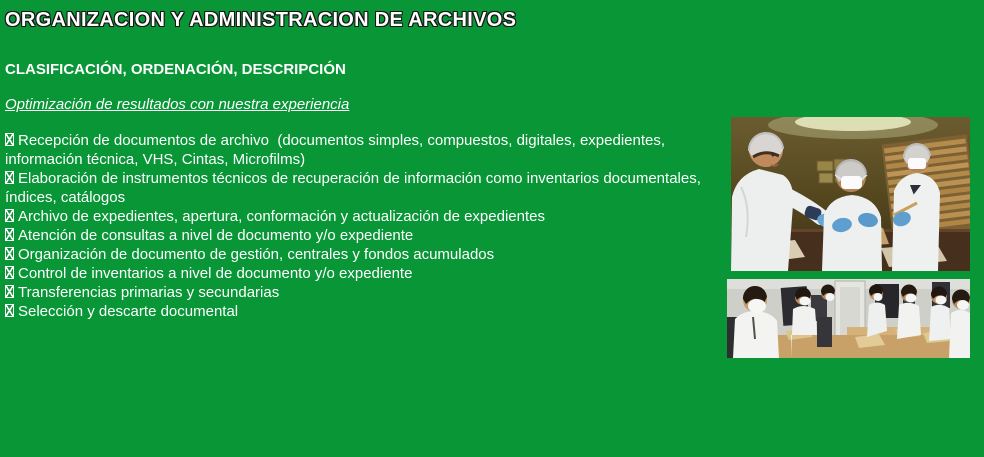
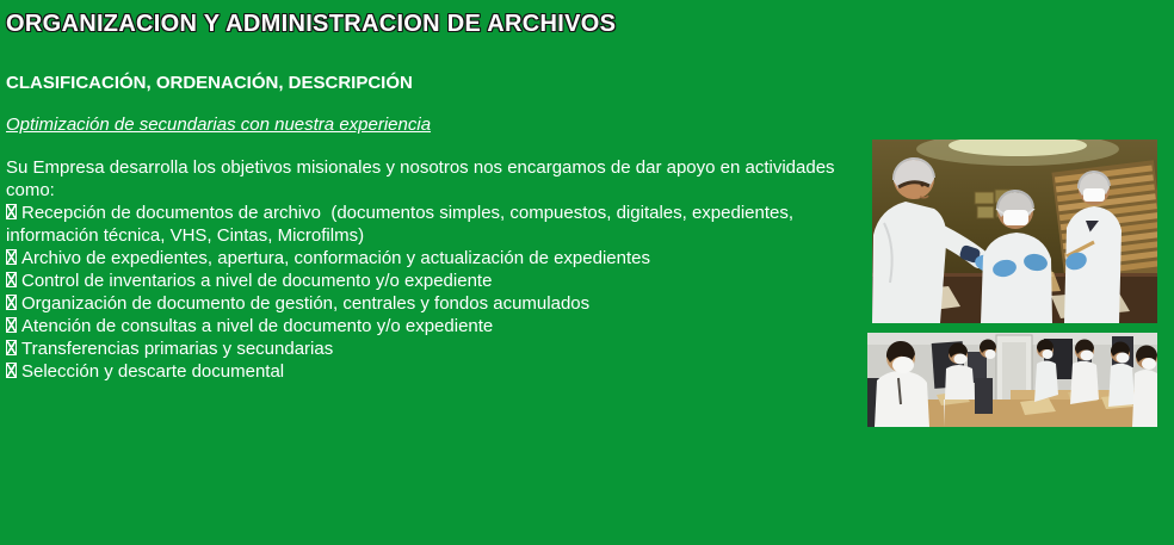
  ORGANIZACION Y ADMINISTRACION DE ARCHIVOS
  CLASIFICACIÓN, ORDENACIÓN, DESCRIPCIÓN
- Optimización de resultados con nuestra experiencia
+ Optimización de secundarias con nuestra experiencia
+ Su Empresa desarrolla los objetivos misionales y nosotros nos encargamos de dar apoyo en actividades como:
  Recepción de documentos de archivo (documentos simples, compuestos, digitales, expedientes, información técnica, VHS, Cintas, Microfilms)
- Elaboración de instrumentos técnicos de recuperación de información como inventarios documentales, índices, catálogos
  Archivo de expedientes, apertura, conformación y actualización de expedientes
- Atención de consultas a nivel de documento y/o expediente
+ Control de inventarios a nivel de documento y/o expediente
  Organización de documento de gestión, centrales y fondos acumulados
- Control de inventarios a nivel de documento y/o expediente
+ Atención de consultas a nivel de documento y/o expediente
  Transferencias primarias y secundarias
  Selección y descarte documental
